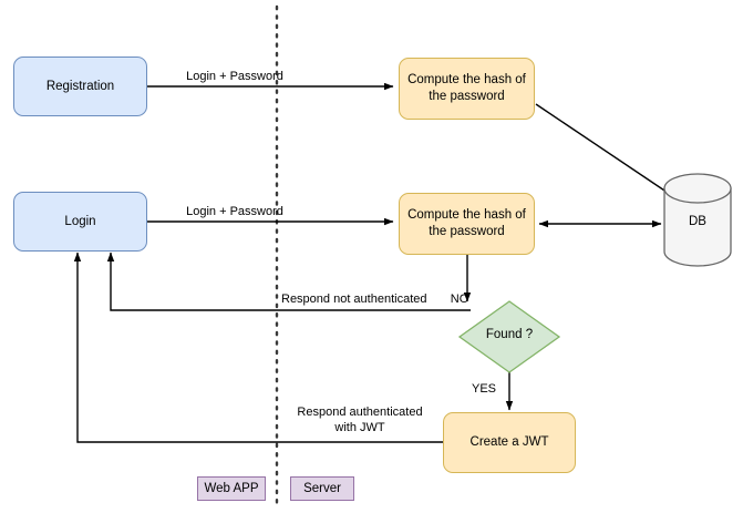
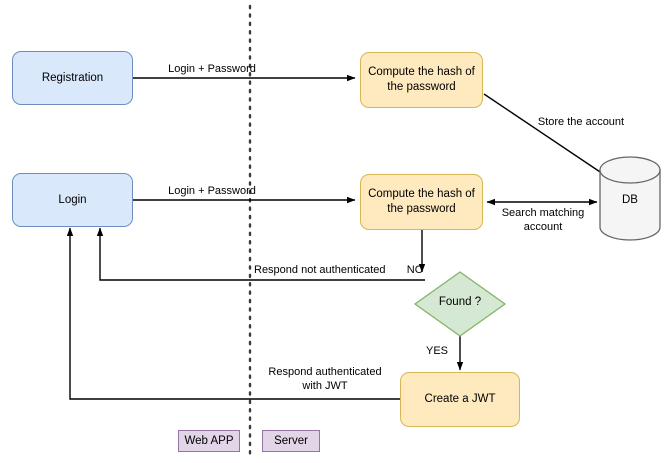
  Registration
  Login
  Compute the hash of the password
  Compute the hash of the password
  Create a JWT
  Found ?
  DB
  Login + Password
  Login + Password
+ Store the account
+ Search matching
+ account
  NO
  YES
  Respond not authenticated
  Respond authenticated
  with JWT
  Web APP
  Server
